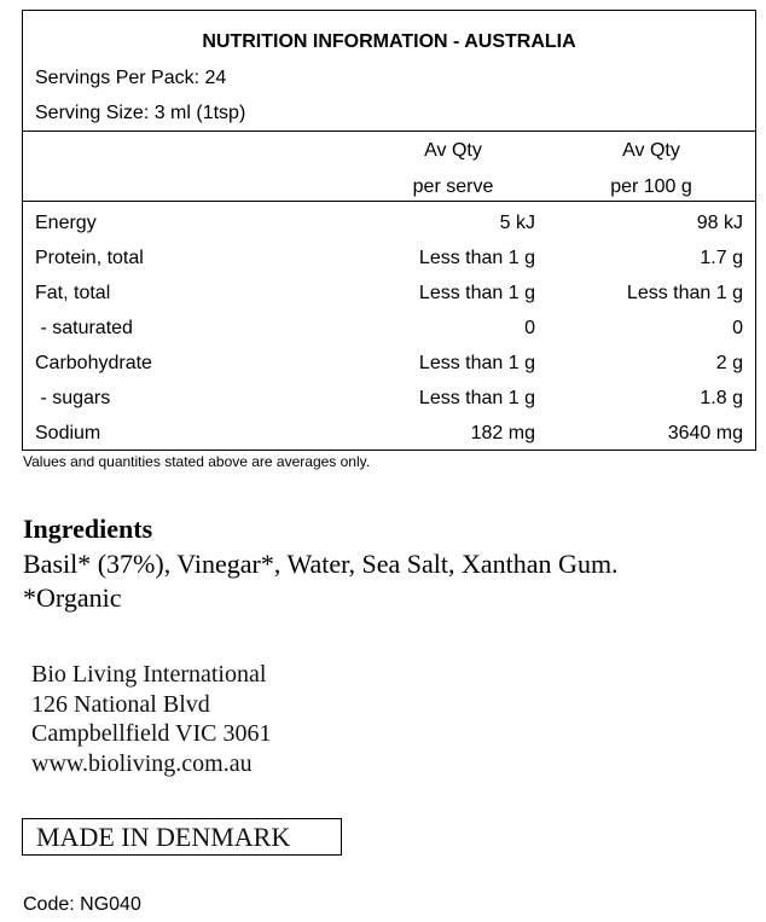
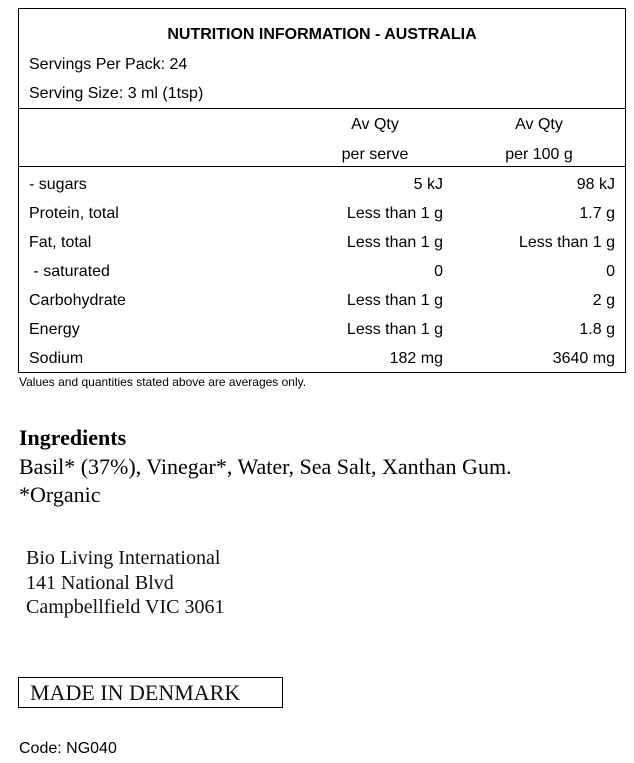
  NUTRITION INFORMATION - AUSTRALIA
  Servings Per Pack: 24
  Serving Size: 3 ml (1tsp)
  Av Qty
  per serve
  Av Qty
  per 100 g
- Energy
+ - sugars
  5 kJ
  98 kJ
  Protein, total
  Less than 1 g
  1.7 g
  Fat, total
  Less than 1 g
  Less than 1 g
  - saturated
  0
  0
  Carbohydrate
  Less than 1 g
  2 g
- - sugars
+ Energy
  Less than 1 g
  1.8 g
  Sodium
  182 mg
  3640 mg
  Values and quantities stated above are averages only.
  Ingredients
  Basil* (37%), Vinegar*, Water, Sea Salt, Xanthan Gum.
  *Organic
  Bio Living International
- 126 National Blvd
+ 141 National Blvd
  Campbellfield VIC 3061
- www.bioliving.com.au
  MADE IN DENMARK
  Code: NG040
